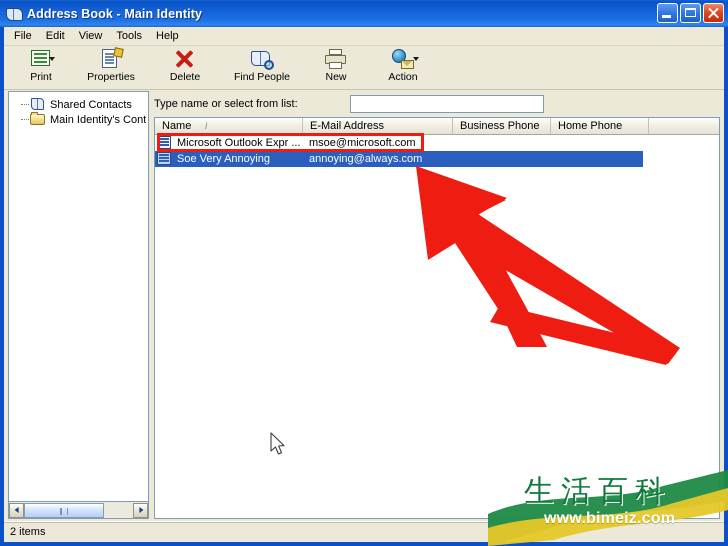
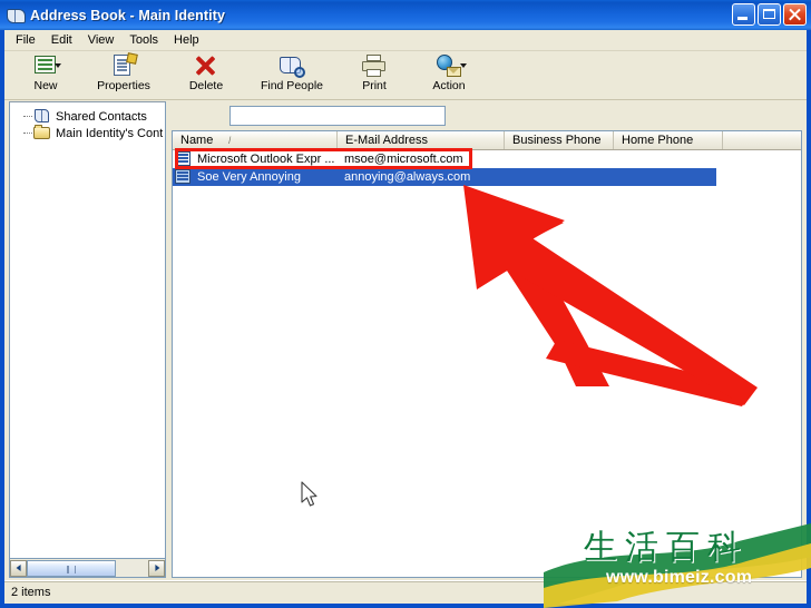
  Address Book - Main Identity
  File
  Edit
  View
  Tools
  Help
- Print
+ New
  Properties
  Delete
  Find People
- New
+ Print
  Action
  Shared Contacts
  Main Identity's Cont
- Type name or select from list:
  Name
  /
  E-Mail Address
  Business Phone
  Home Phone
  Microsoft Outlook Expr ...
  msoe@microsoft.com
  Soe Very Annoying
  annoying@always.com
  2 items
  生活百科
  www.bimeiz.com
